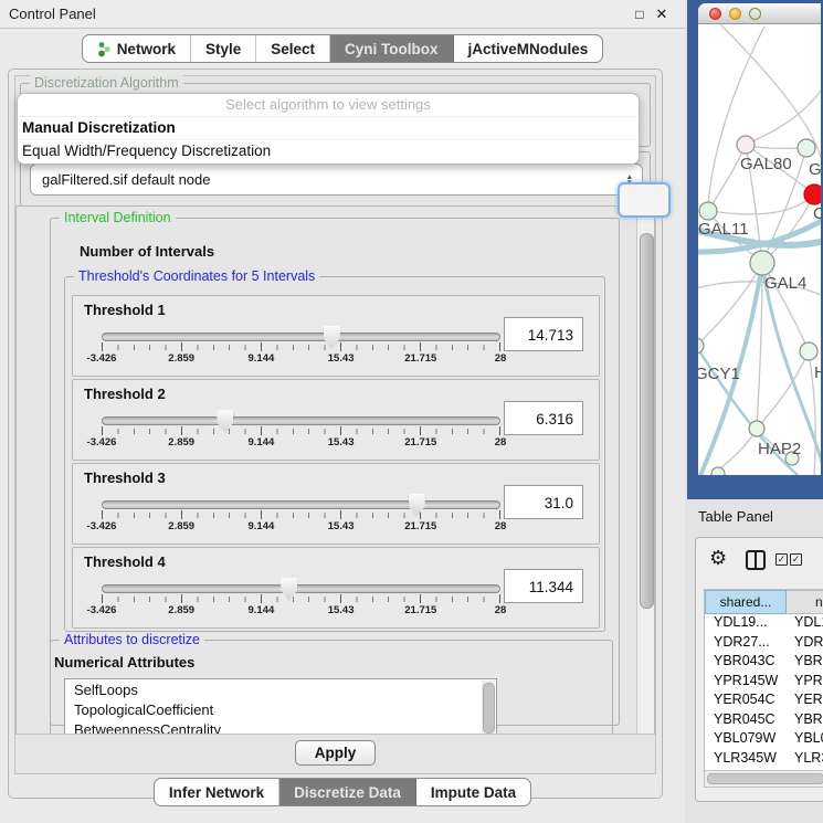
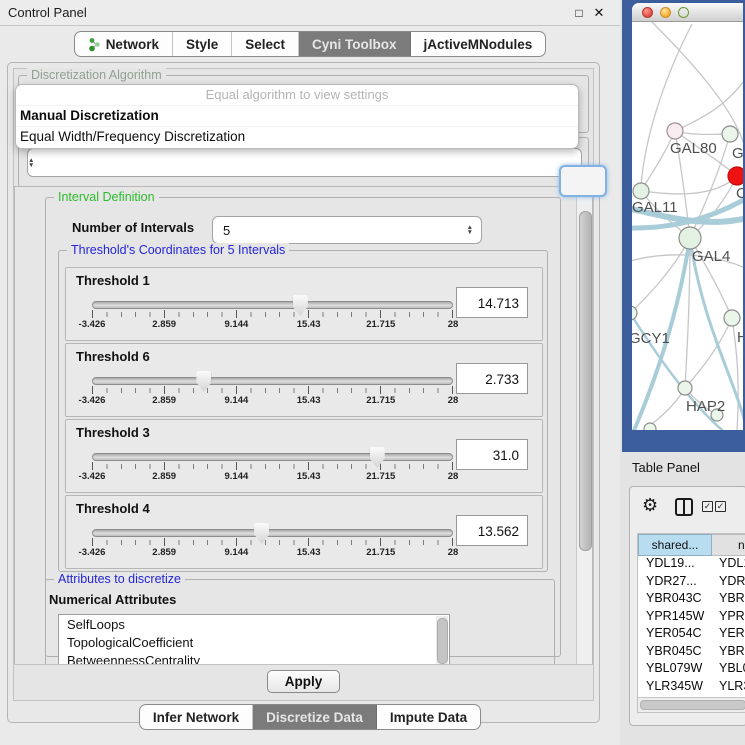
  Control Panel
  □
  ✕
  Network
  Style
  Select
  Cyni Toolbox
  jActiveMNodules
  Discretization Algorithm
- galFiltered.sif default node
  Interval Definition
  Number of Intervals
+ 5
  Threshold's Coordinates for 5 Intervals
  Threshold 1
  -3.426
  2.859
  9.144
  15.43
  21.715
  28
  14.713
- Threshold 2
+ Threshold 6
  -3.426
  2.859
  9.144
  15.43
  21.715
  28
- 6.316
+ 2.733
  Threshold 3
  -3.426
  2.859
  9.144
  15.43
  21.715
  28
  31.0
  Threshold 4
  -3.426
  2.859
  9.144
  15.43
  21.715
  28
- 11.344
+ 13.562
  Attributes to discretize
  Numerical Attributes
  SelfLoops
  TopologicalCoefficient
  BetweennessCentrality
  Apply
- Select algorithm to view settings
+ Equal algorithm to view settings
  Manual Discretization
  Equal Width/Frequency Discretization
  Infer Network
  Discretize Data
  Impute Data
  GAL80
  C
  GAL11
  GAL4
  GCY1
  H
  HAP2
  Table Panel
  ⚙
  ✓
  ✓
  shared...
  n
  YDL19...
  YDL
  YDR27...
  YDR
  YBR043C
  YBR
  YPR145W
  YPR
  YER054C
  YER
  YBR045C
  YBR
  YBL079W
  YBL
  YLR345W
  YLR
